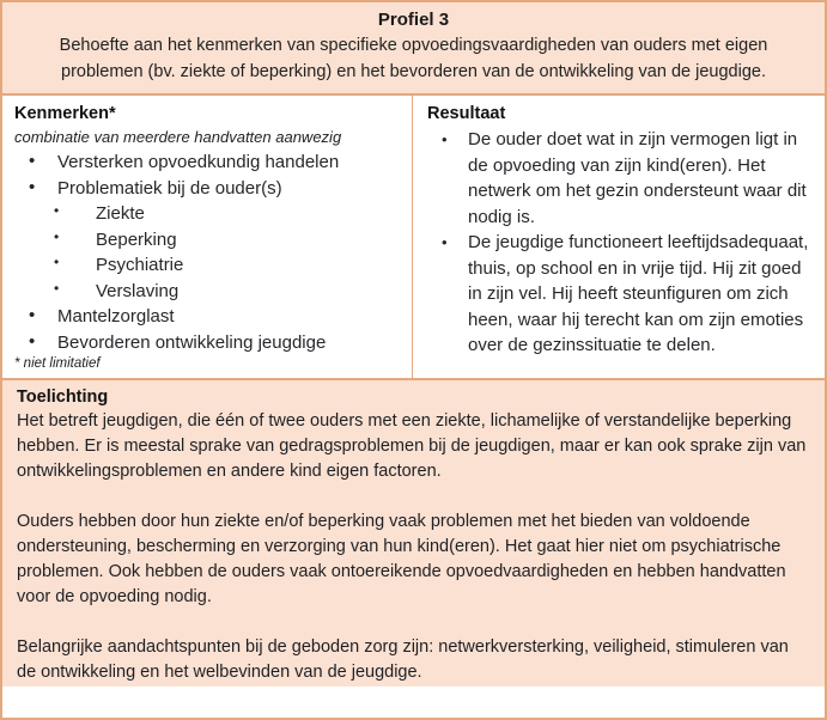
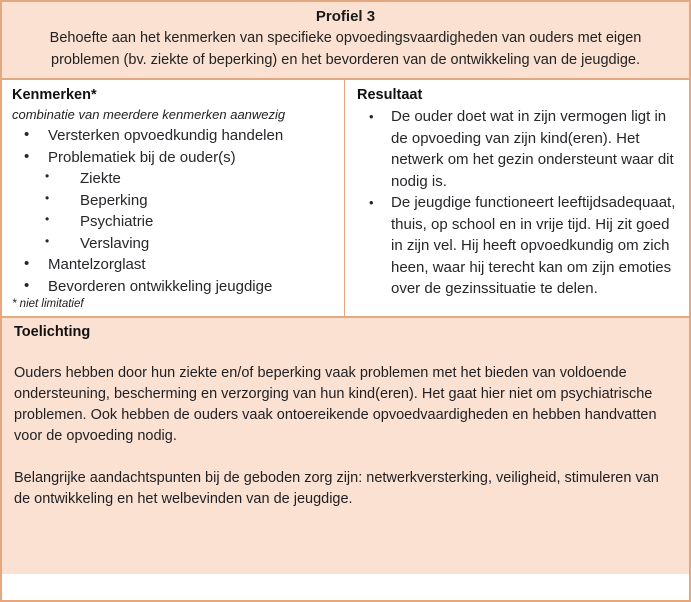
  Profiel 3
  Behoefte aan het kenmerken van specifieke opvoedingsvaardigheden van ouders met eigen problemen (bv. ziekte of beperking) en het bevorderen van de ontwikkeling van de jeugdige.
  Kenmerken*
- combinatie van meerdere handvatten aanwezig
+ combinatie van meerdere kenmerken aanwezig
  Versterken opvoedkundig handelen
  Problematiek bij de ouder(s)
  Ziekte
  Beperking
  Psychiatrie
  Verslaving
  Mantelzorglast
  Bevorderen ontwikkeling jeugdige
  * niet limitatief
  Resultaat
  De ouder doet wat in zijn vermogen ligt in de opvoeding van zijn kind(eren). Het netwerk om het gezin ondersteunt waar dit nodig is.
- De jeugdige functioneert leeftijdsadequaat, thuis, op school en in vrije tijd. Hij zit goed in zijn vel. Hij heeft steunfiguren om zich heen, waar hij terecht kan om zijn emoties over de gezinssituatie te delen.
+ De jeugdige functioneert leeftijdsadequaat, thuis, op school en in vrije tijd. Hij zit goed in zijn vel. Hij heeft opvoedkundig om zich heen, waar hij terecht kan om zijn emoties over de gezinssituatie te delen.
  Toelichting
- Het betreft jeugdigen, die één of twee ouders met een ziekte, lichamelijke of verstandelijke beperking hebben. Er is meestal sprake van gedragsproblemen bij de jeugdigen, maar er kan ook sprake zijn van ontwikkelingsproblemen en andere kind eigen factoren.
  Ouders hebben door hun ziekte en/of beperking vaak problemen met het bieden van voldoende ondersteuning, bescherming en verzorging van hun kind(eren). Het gaat hier niet om psychiatrische problemen. Ook hebben de ouders vaak ontoereikende opvoedvaardigheden en hebben handvatten voor de opvoeding nodig.
  Belangrijke aandachtspunten bij de geboden zorg zijn: netwerkversterking, veiligheid, stimuleren van de ontwikkeling en het welbevinden van de jeugdige.
